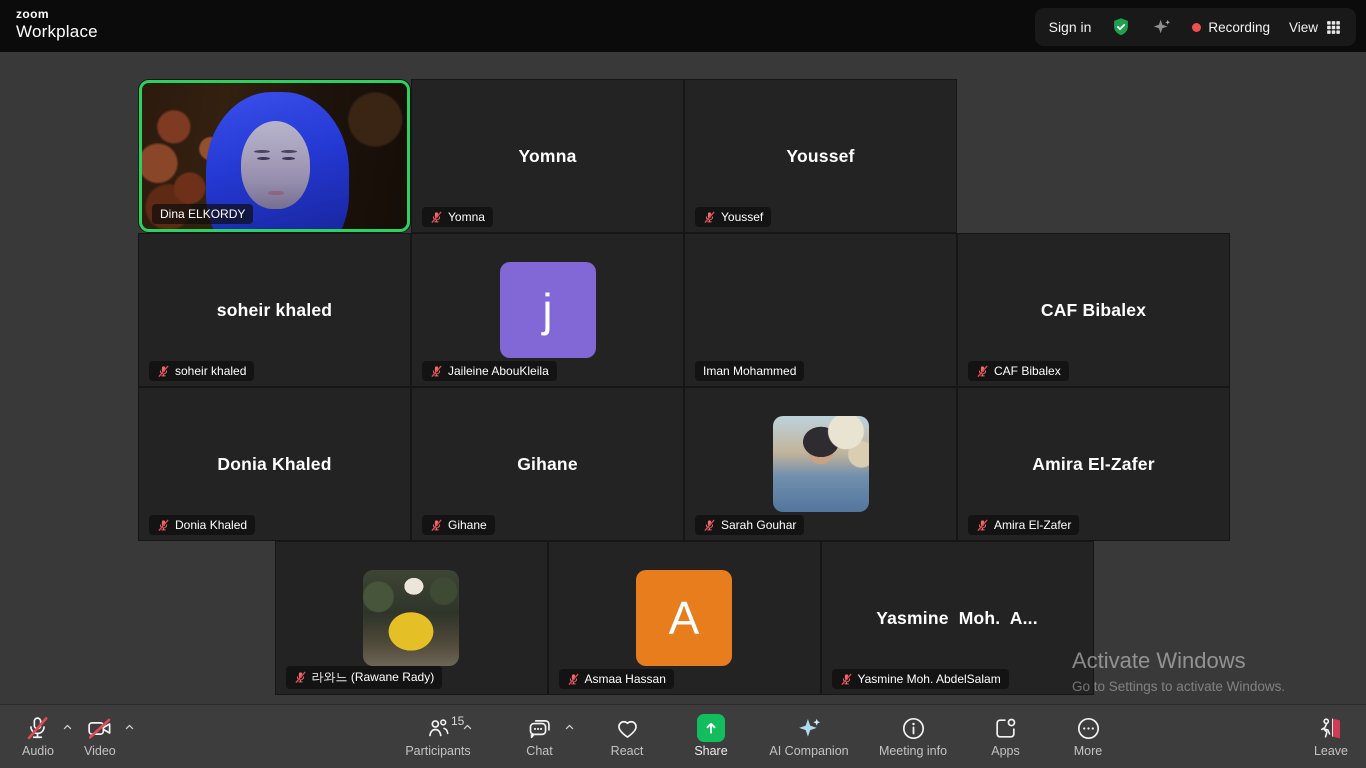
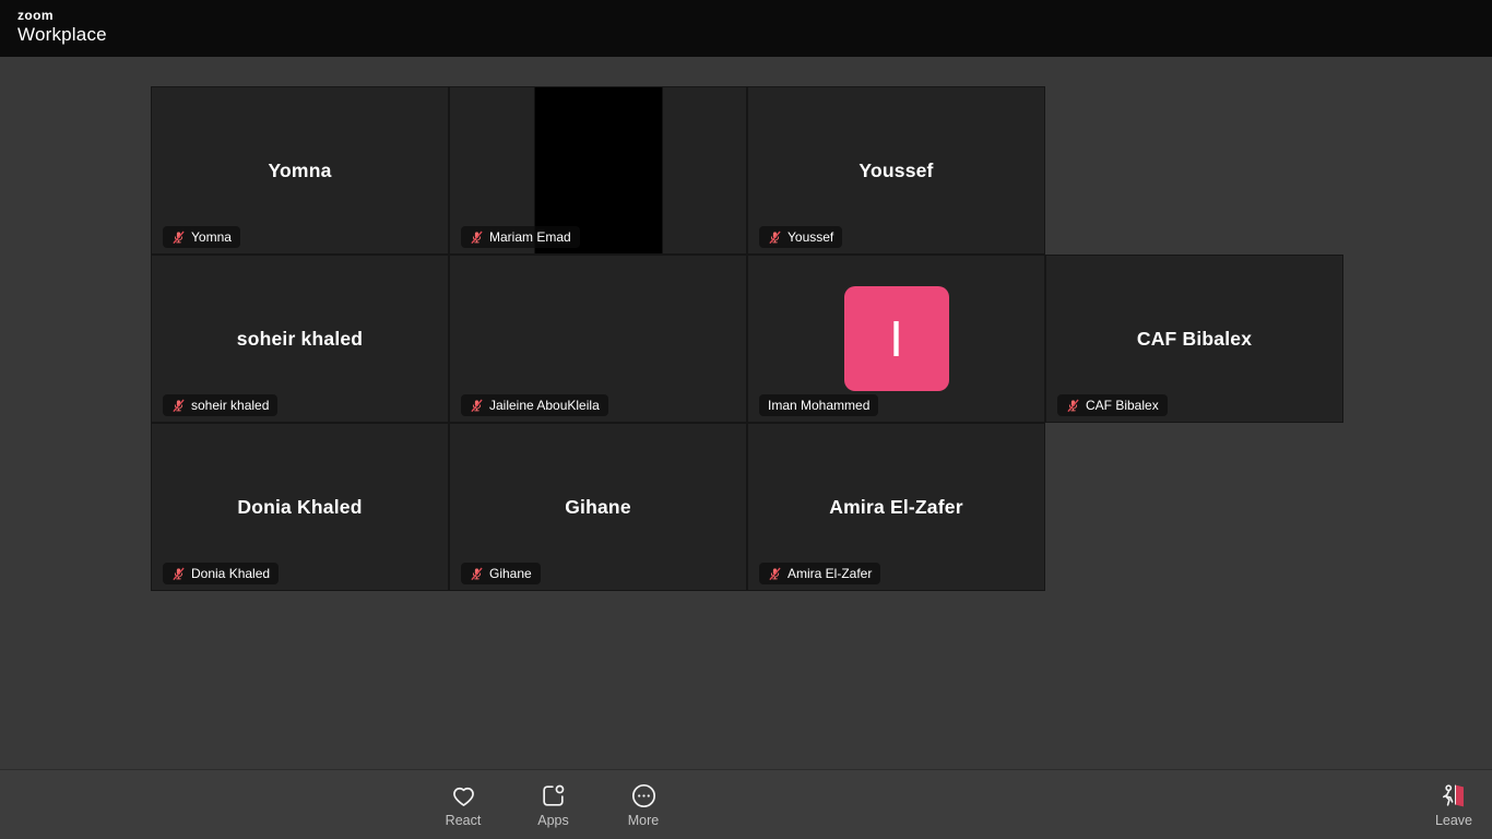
  zoom
  Workplace
- Sign in
- Recording
- View
- Dina ELKORDY
  Yomna
  Yomna
+ Mariam Emad
  Youssef
  Youssef
  soheir khaled
  soheir khaled
- j
  Jaileine AbouKleila
+ I
  Iman Mohammed
  CAF Bibalex
  CAF Bibalex
  Donia Khaled
  Donia Khaled
  Gihane
  Gihane
- Sarah Gouhar
  Amira El-Zafer
  Amira El-Zafer
- 라와느 (Rawane Rady)
- A
- Asmaa Hassan
- Yasmine Moh. A...
- Yasmine Moh. AbdelSalam
- Activate Windows
- Go to Settings to activate Windows.
- Audio
- Video
- 15
- Participants
- Chat
  React
- Share
- AI Companion
- Meeting info
  Apps
  More
  Leave
